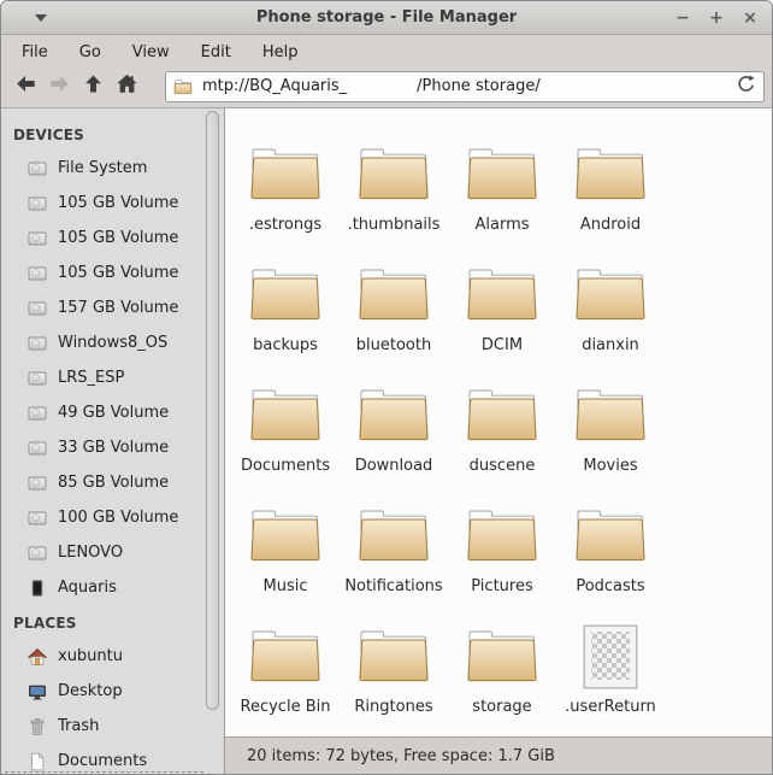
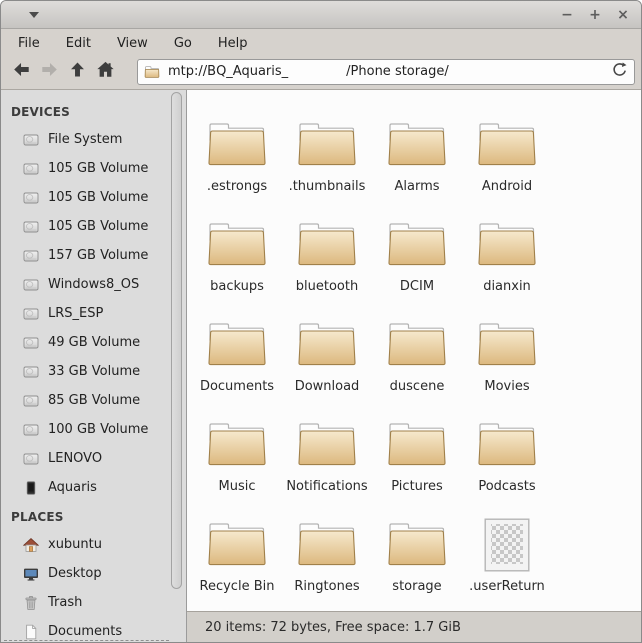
- Phone storage - File Manager
  −
  +
  ×
  File
- Go
+ Edit
  View
- Edit
+ Go
  Help
  mtp://BQ_Aquaris_
  /Phone storage/
  DEVICES
  File System
  105 GB Volume
  105 GB Volume
  105 GB Volume
  157 GB Volume
  Windows8_OS
  LRS_ESP
  49 GB Volume
  33 GB Volume
  85 GB Volume
  100 GB Volume
  LENOVO
  Aquaris
  PLACES
  xubuntu
  Desktop
  Trash
  Documents
  .estrongs
  .thumbnails
  Alarms
  Android
  backups
  bluetooth
  DCIM
  dianxin
  Documents
  Download
  duscene
  Movies
  Music
  Notifications
  Pictures
  Podcasts
  Recycle Bin
  Ringtones
  storage
  .userReturn
  20 items: 72 bytes, Free space: 1.7 GiB
